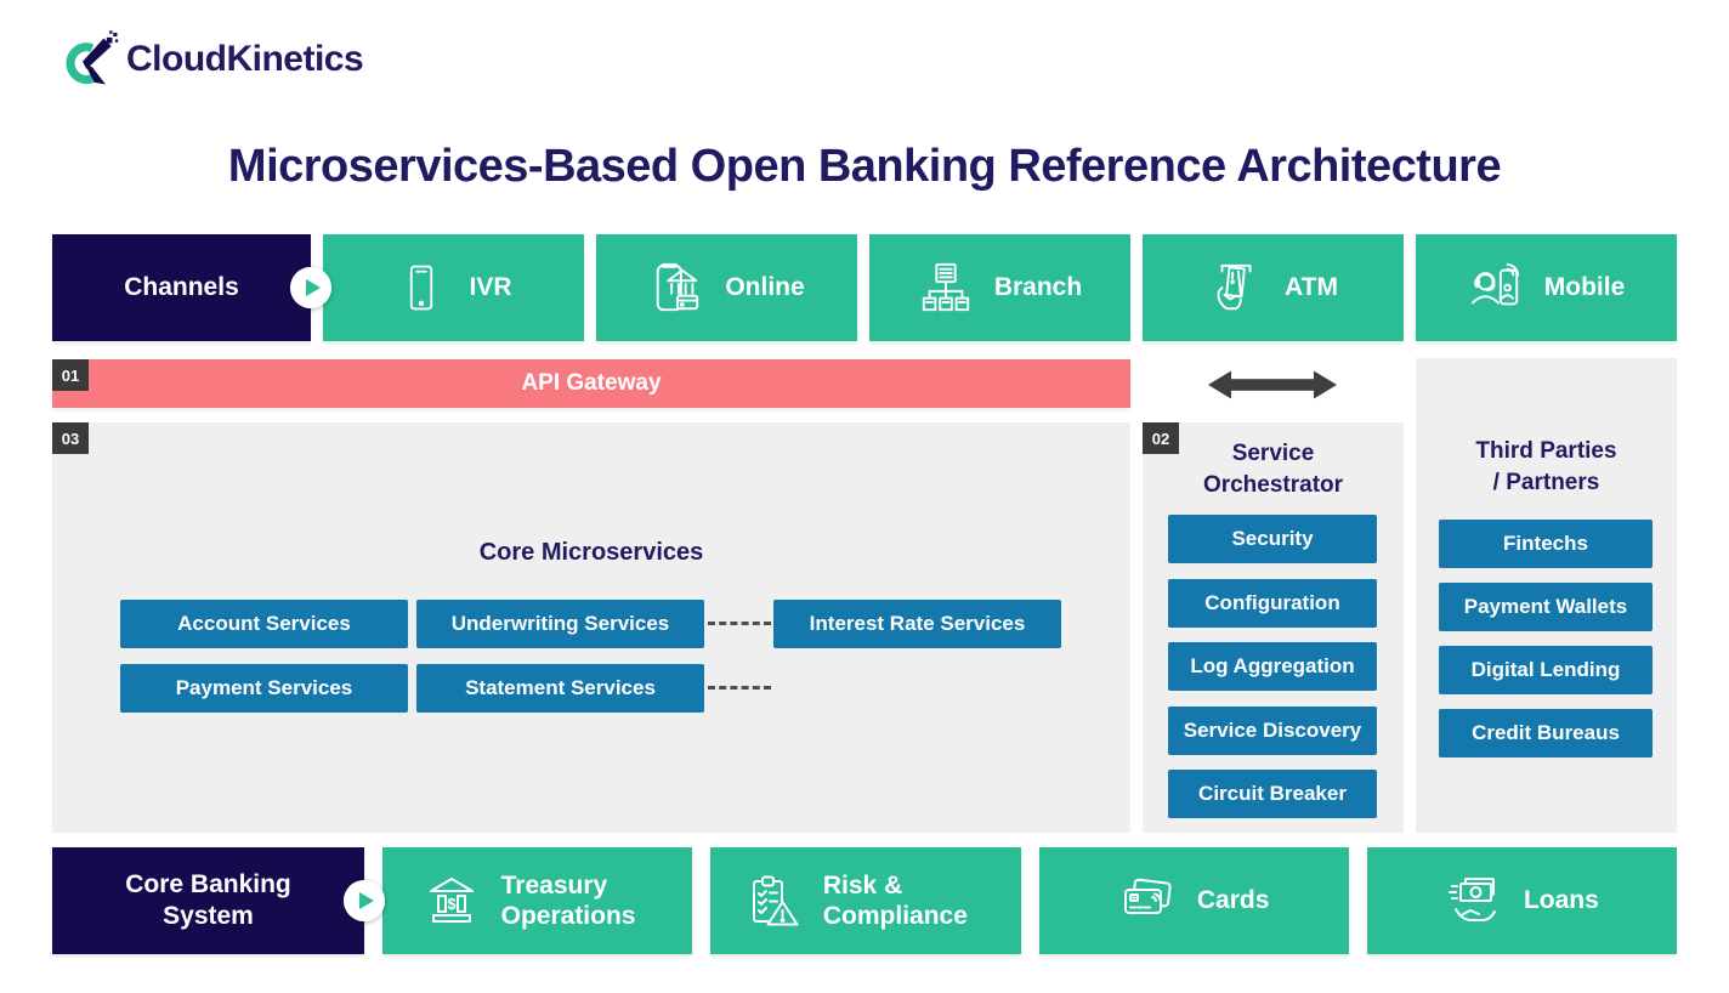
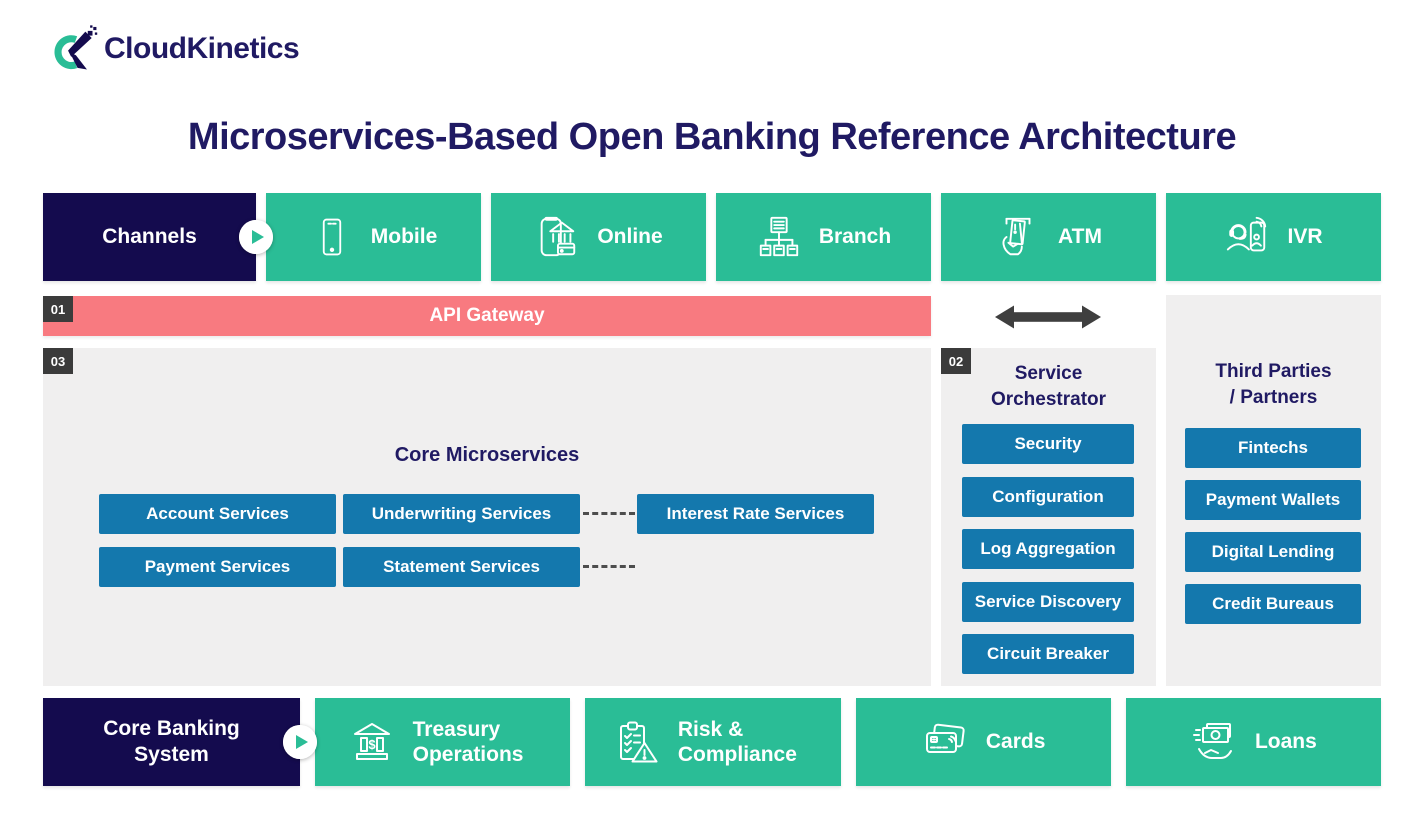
  CloudKinetics
  Microservices-Based Open Banking Reference Architecture
  Channels
- IVR
+ Mobile
  Online
  Branch
  ATM
- Mobile
+ IVR
  01
  API Gateway
  03
  Core Microservices
  Account Services
  Underwriting Services
  Interest Rate Services
  Payment Services
  Statement Services
  02
  Service
  Orchestrator
  Security
  Configuration
  Log Aggregation
  Service Discovery
  Circuit Breaker
  Third Parties
  / Partners
  Fintechs
  Payment Wallets
  Digital Lending
  Credit Bureaus
  Core Banking System
  $
  Treasury Operations
  Risk & Compliance
  Cards
  Loans
